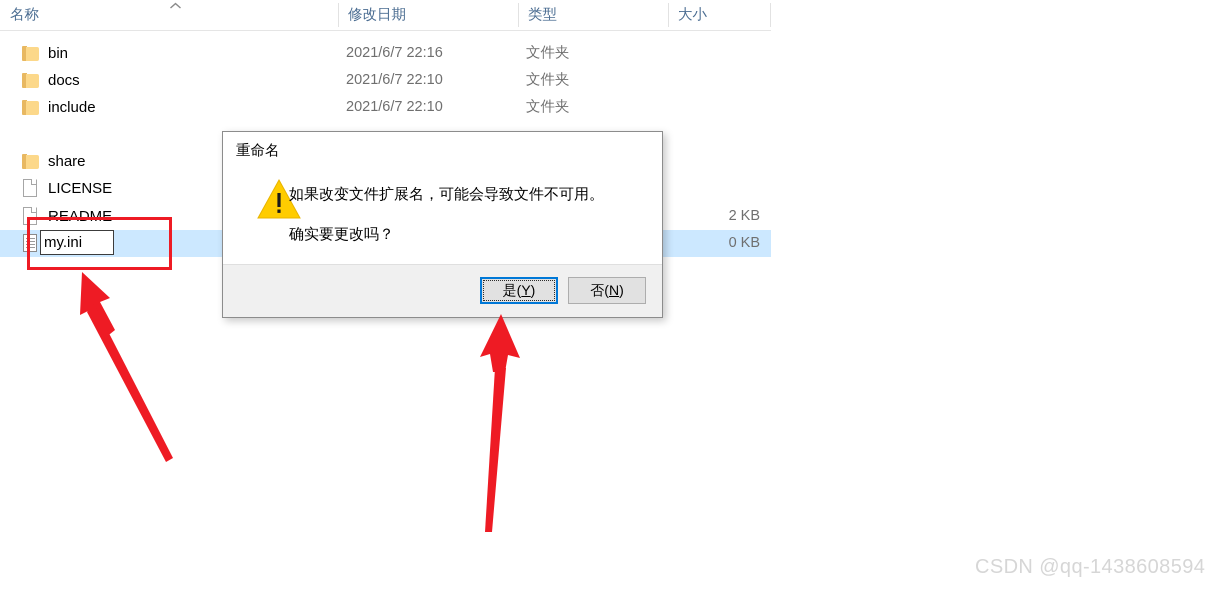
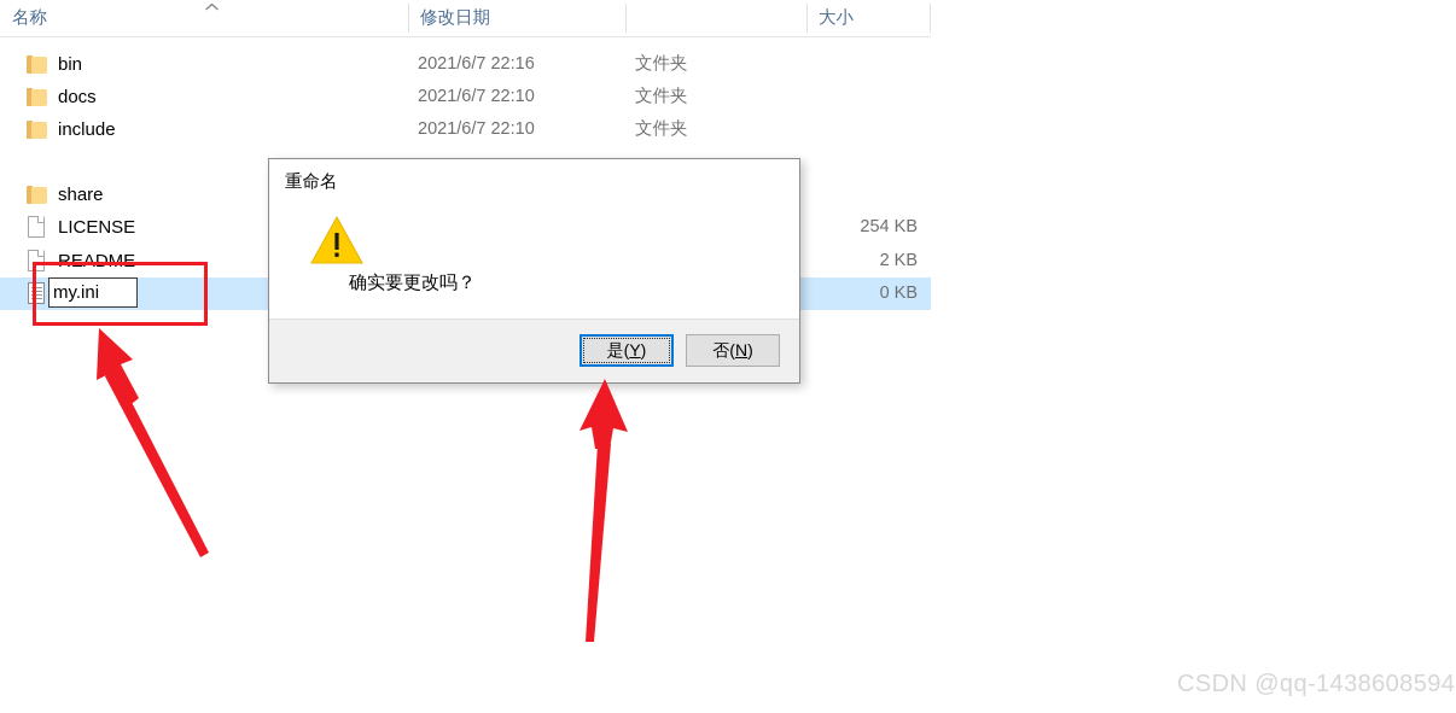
  名称
  修改日期
- 类型
  大小
  bin
  2021/6/7 22:16
  文件夹
  docs
  2021/6/7 22:10
  文件夹
  include
  2021/6/7 22:10
  文件夹
  share
  LICENSE
+ 254 KB
  README
  2 KB
  0 KB
  my.ini
  重命名
- 如果改变文件扩展名，可能会导致文件不可用。
  确实要更改吗？
  是(Y)
  否(N)
  CSDN @qq-1438608594
